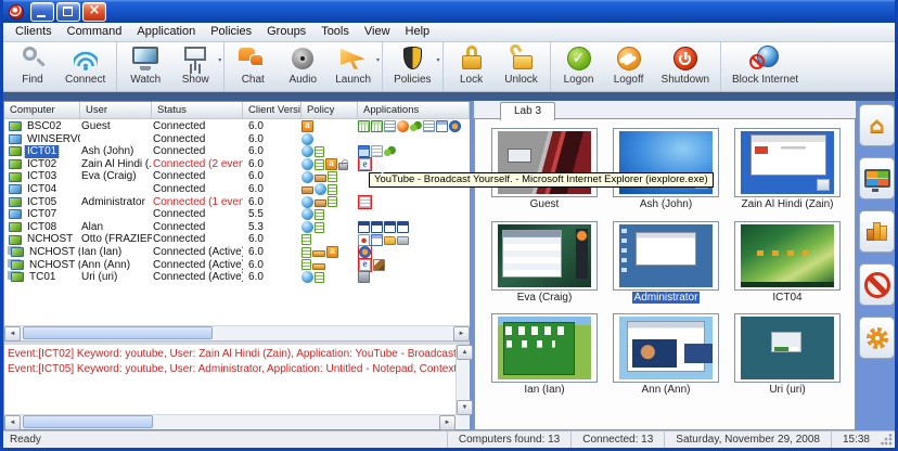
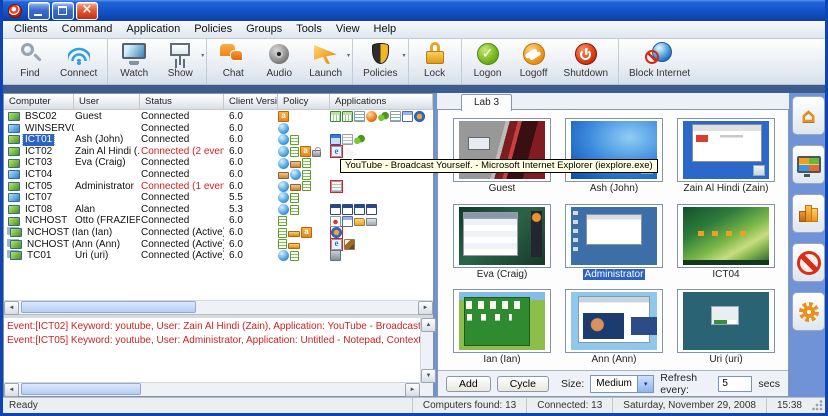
  Clients
  Command
  Application
  Policies
  Groups
  Tools
  View
  Help
  Find
  Connect
  Watch
  Show
  Chat
  Audio
  Launch
  Policies
  Lock
- Unlock
  Logon
  Logoff
  Shutdown
  Block Internet
  Computer
  User
  Status
  Client Versi
  Policy
  Applications
  BSC02
  Guest
  Connected
  6.0
  WINSERV
  Connected
  6.0
  ICT01
  Ash (John)
  Connected
  6.0
  ICT02
  Zain Al Hindi (.
  Connected (2 even
  6.0
  ICT03
  Eva (Craig)
  Connected
  6.0
  ICT04
  Connected
  6.0
  ICT05
  Administrator
  Connected (1 even
  6.0
  ICT07
  Connected
  5.5
  ICT08
  Alan
  Connected
  5.3
  NCHOST
  Otto (FRAZIER
  Connected
  6.0
  NCHOST (
  Ian (Ian)
  Connected (Active
  6.0
  NCHOST (
  Ann (Ann)
  Connected (Active
  6.0
  TC01
  Uri (uri)
  Connected (Active
  6.0
  Event:[ICT02] Keyword: youtube, User: Zain Al Hindi (Zain), Application: YouTube - Broadcas
  Event:[ICT05] Keyword: youtube, User: Administrator, Application: Untitled - Notepad, Contex
  Lab 3
  Guest
  Ash (John)
  Zain Al Hindi (Zain)
  Eva (Craig)
  Administrator
  ICT04
  Ian (Ian)
  Ann (Ann)
  Uri (uri)
+ Add
+ Cycle
+ Size:
+ Medium
+ Refresh every:
+ 5
+ secs
  Ready
  Computers found: 13
  Connected: 13
  Saturday, November 29, 2008
  15:38
  YouTube - Broadcast Yourself. - Microsoft Internet Explorer (iexplore.exe)
